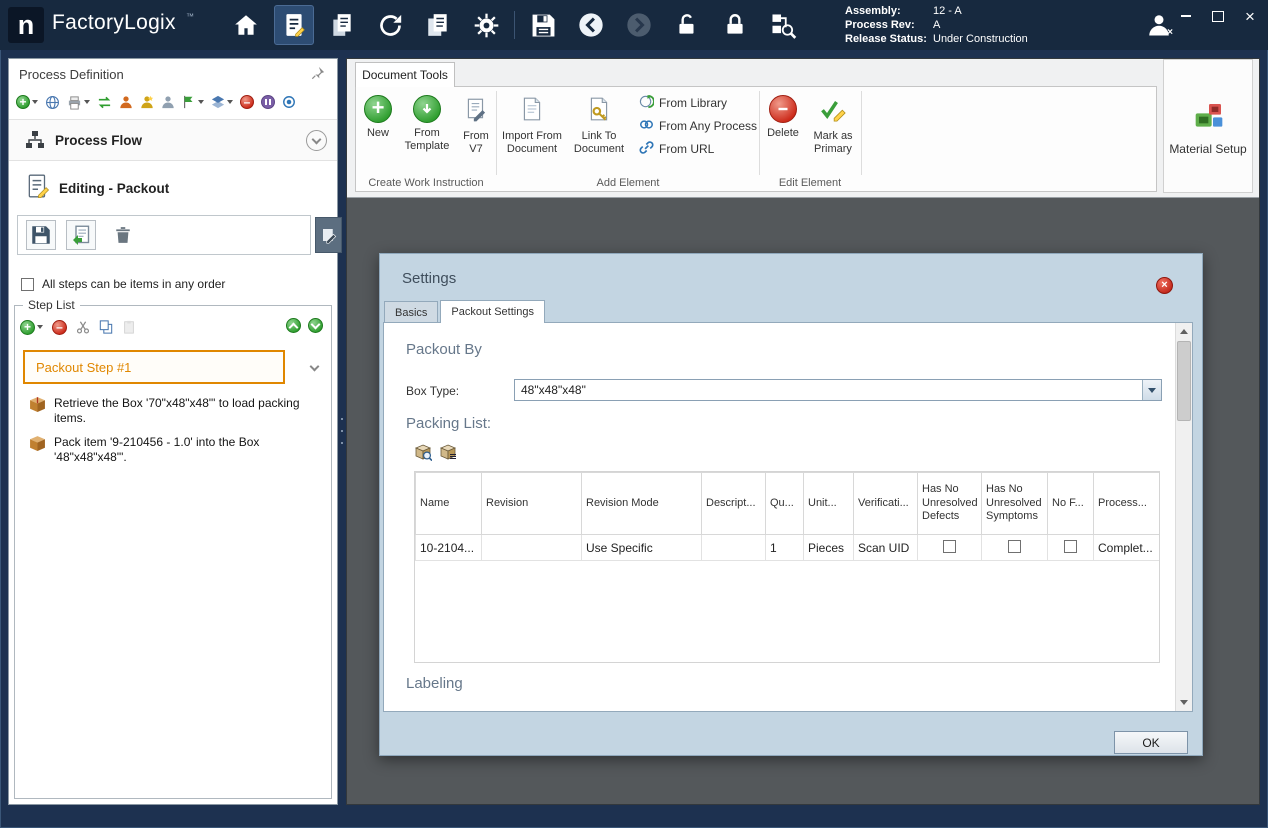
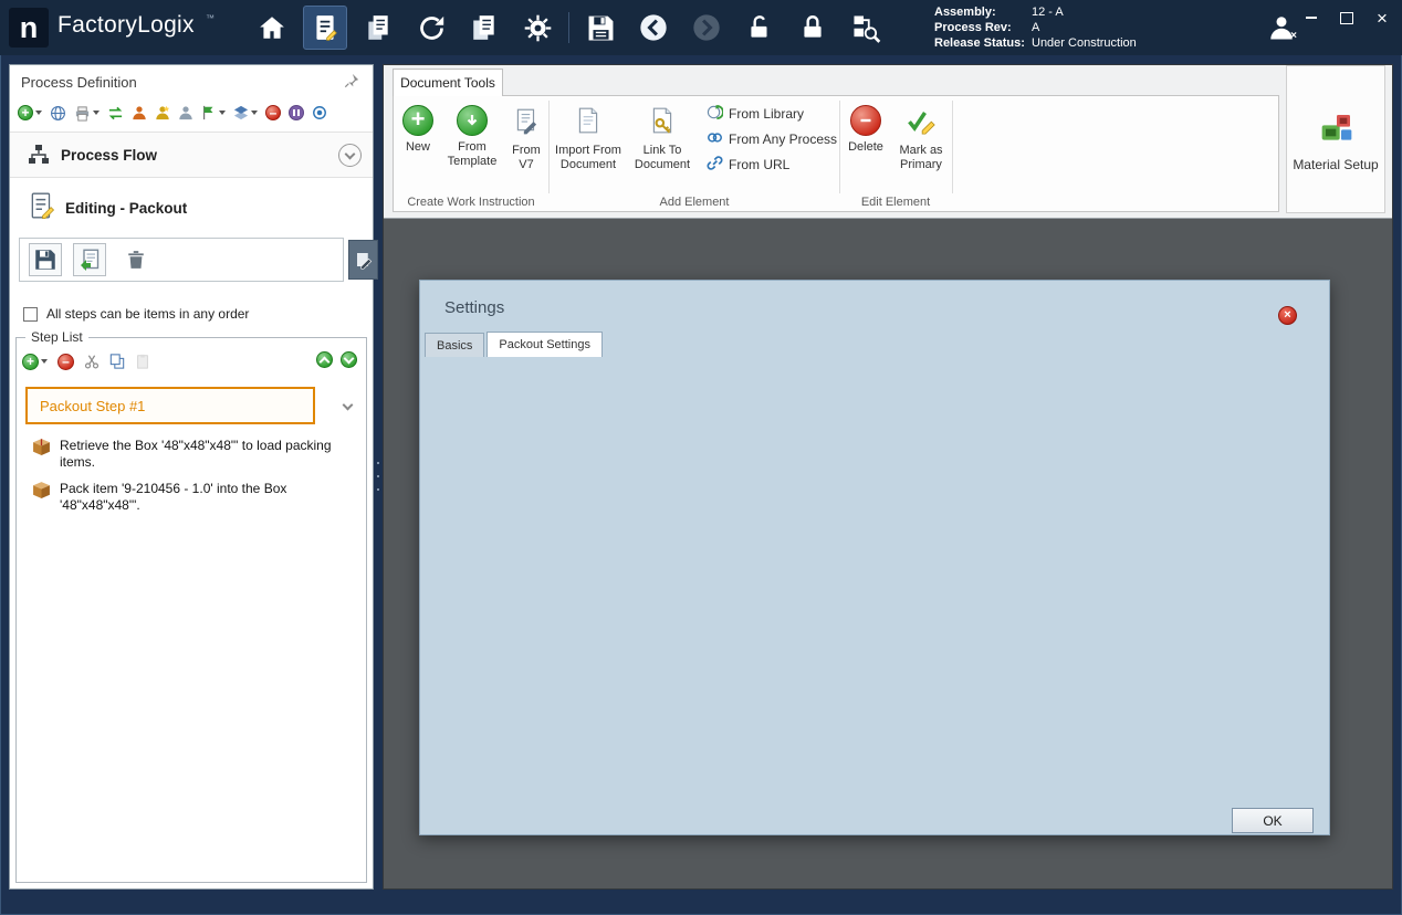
  FactoryLogix
  ™
  Assembly:
  12 - A
  Process Rev:
  A
  Release Status:
  Under Construction
  ×
  Process Definition
  Process Flow
  Editing - Packout
  All steps can be items in any order
  Step List
  Packout Step #1
- Retrieve the Box '70"x48"x48"' to load packing items.
+ Retrieve the Box '48"x48"x48"' to load packing items.
  Pack item '9-210456 - 1.0' into the Box '48"x48"x48"'.
  Document Tools
  +
  New
  From Template
  From V7
  Create Work Instruction
  Import From Document
  Link To Document
  From Library
  From Any Process
  From URL
  Add Element
  Delete
  Mark as Primary
  Edit Element
  Material Setup
  Settings
  Basics
  Packout Settings
- Packout By
- Box Type:
- 48"x48"x48"
- Packing List:
- Name	Revision	Revision Mode	Descript...	Qu...	Unit...	Verificati...	Has No Unresolved Defects	Has No Unresolved Symptoms	No F...	Process...
- 10-2104...		Use Specific		1	Pieces	Scan UID				Complet...
- Labeling
  OK
